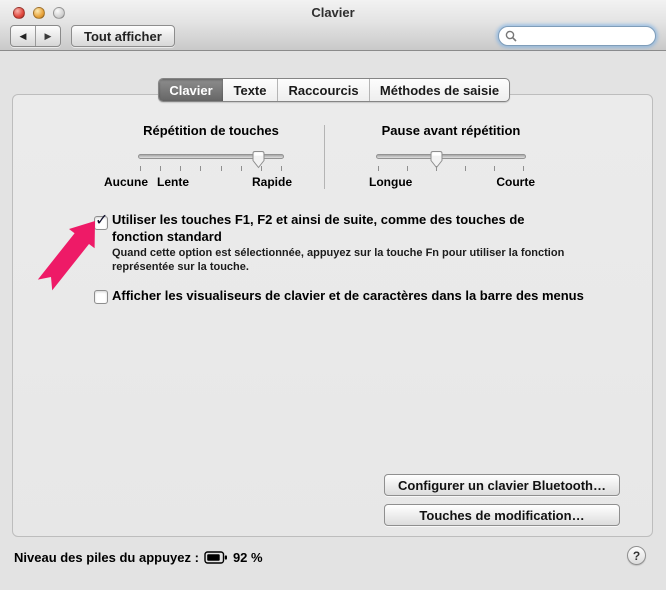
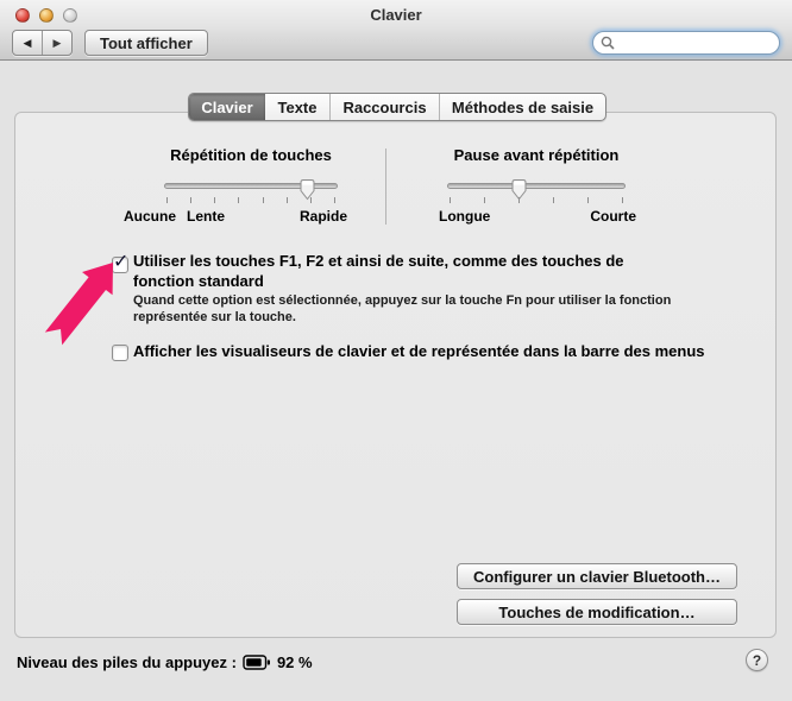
  Clavier
  ◀
  ▶
  Tout afficher
  Clavier
  Texte
  Raccourcis
  Méthodes de saisie
  Répétition de touches
  Aucune
  Lente
  Rapide
  Pause avant répétition
  Longue
  Courte
  ✓
  Utiliser les touches F1, F2 et ainsi de suite, comme des touches de fonction standard
  Quand cette option est sélectionnée, appuyez sur la touche Fn pour utiliser la fonction représentée sur la touche.
- Afficher les visualiseurs de clavier et de caractères dans la barre des menus
+ Afficher les visualiseurs de clavier et de représentée dans la barre des menus
  Configurer un clavier Bluetooth…
  Touches de modification…
  Niveau des piles du appuyez :
  92 %
  ?
